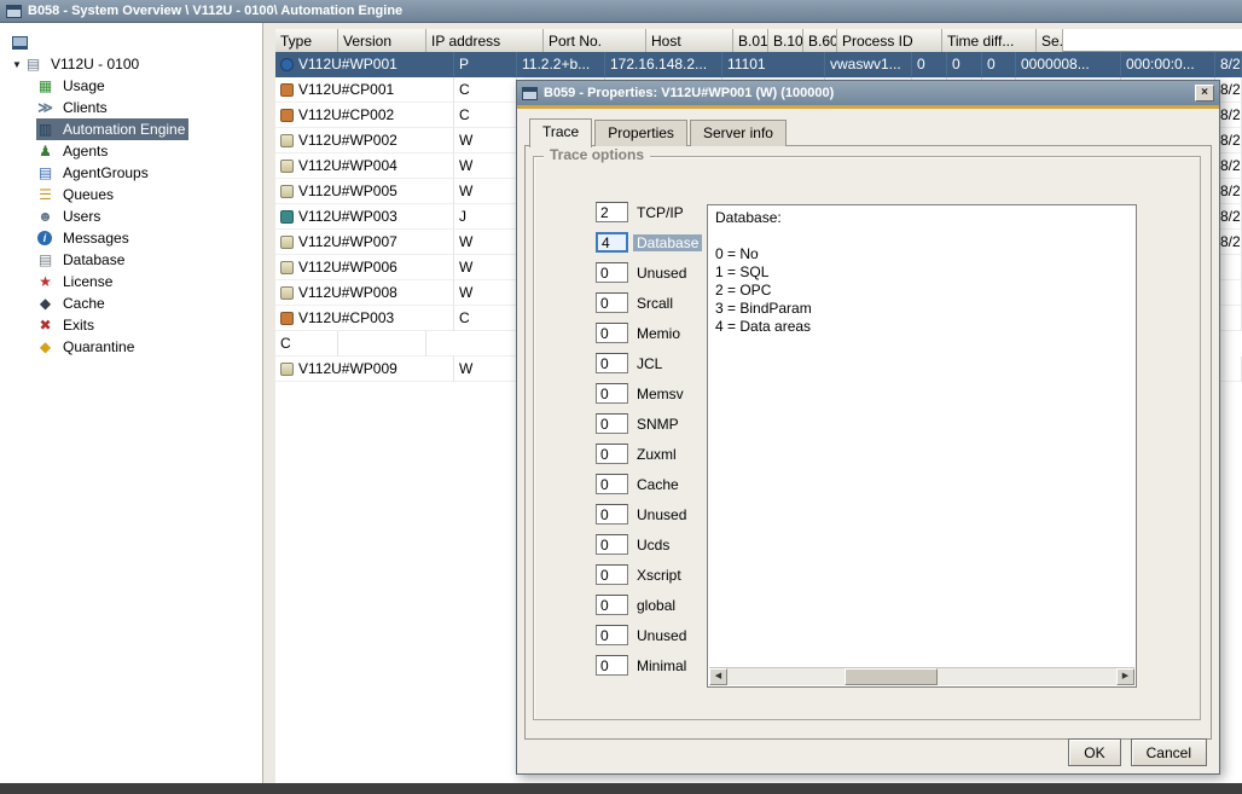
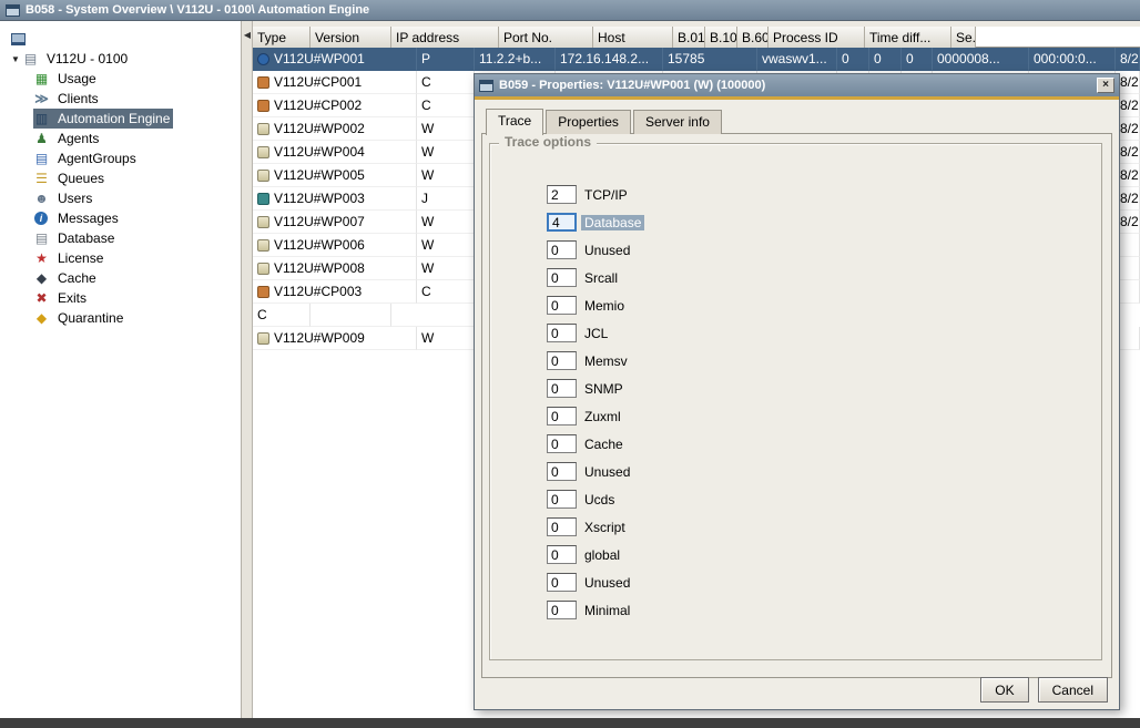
  B058 - System Overview \ V112U - 0100\ Automation Engine
  ▼
  ▤
  V112U - 0100
  ▦
  Usage
  ≫
  Clients
  ▥
  Automation Engine
  ♟
  Agents
  ▤
  AgentGroups
  ☰
  Queues
  ☻
  Users
  i
  Messages
  ▤
  Database
  ★
  License
  ◆
  Cache
  ✖
  Exits
  ◆
  Quarantine
+ ◀
  Type
  Version
  IP address
  Port No.
  Host
  B.01
  B.10
  B.60
  Process ID
  Time diff...
  V112U#WP001
  P
  11.2.2+b...
  172.16.148.2...
- 11101
+ 15785
  vwaswv1...
  0
  0
  0
  0000008...
  000:00:0...
  8/2
  V112U#CP001
  C
  8/2
  V112U#CP002
  C
  8/2
  V112U#WP002
  W
  8/2
  V112U#WP004
  W
  8/2
  V112U#WP005
  W
  8/2
  V112U#WP003
  J
  8/2
  V112U#WP007
  W
  8/2
  V112U#WP006
  W
  V112U#WP008
  W
  V112U#CP003
  C
  C
  V112U#WP009
  W
  B059 - Properties: V112U#WP001 (W) (100000)
  ×
  Trace
  Properties
  Server info
  Trace options
  2
  TCP/IP
  4
  Database
  0
  Unused
  0
  Srcall
  0
  Memio
  0
  JCL
  0
  Memsv
  0
  SNMP
  0
  Zuxml
  0
  Cache
  0
  Unused
  0
  Ucds
  0
  Xscript
  0
  global
  0
  Unused
  0
  Minimal
- Database:
- 0 = No
- 1 = SQL
- 2 = OPC
- 3 = BindParam
- 4 = Data areas
  OK
  Cancel
